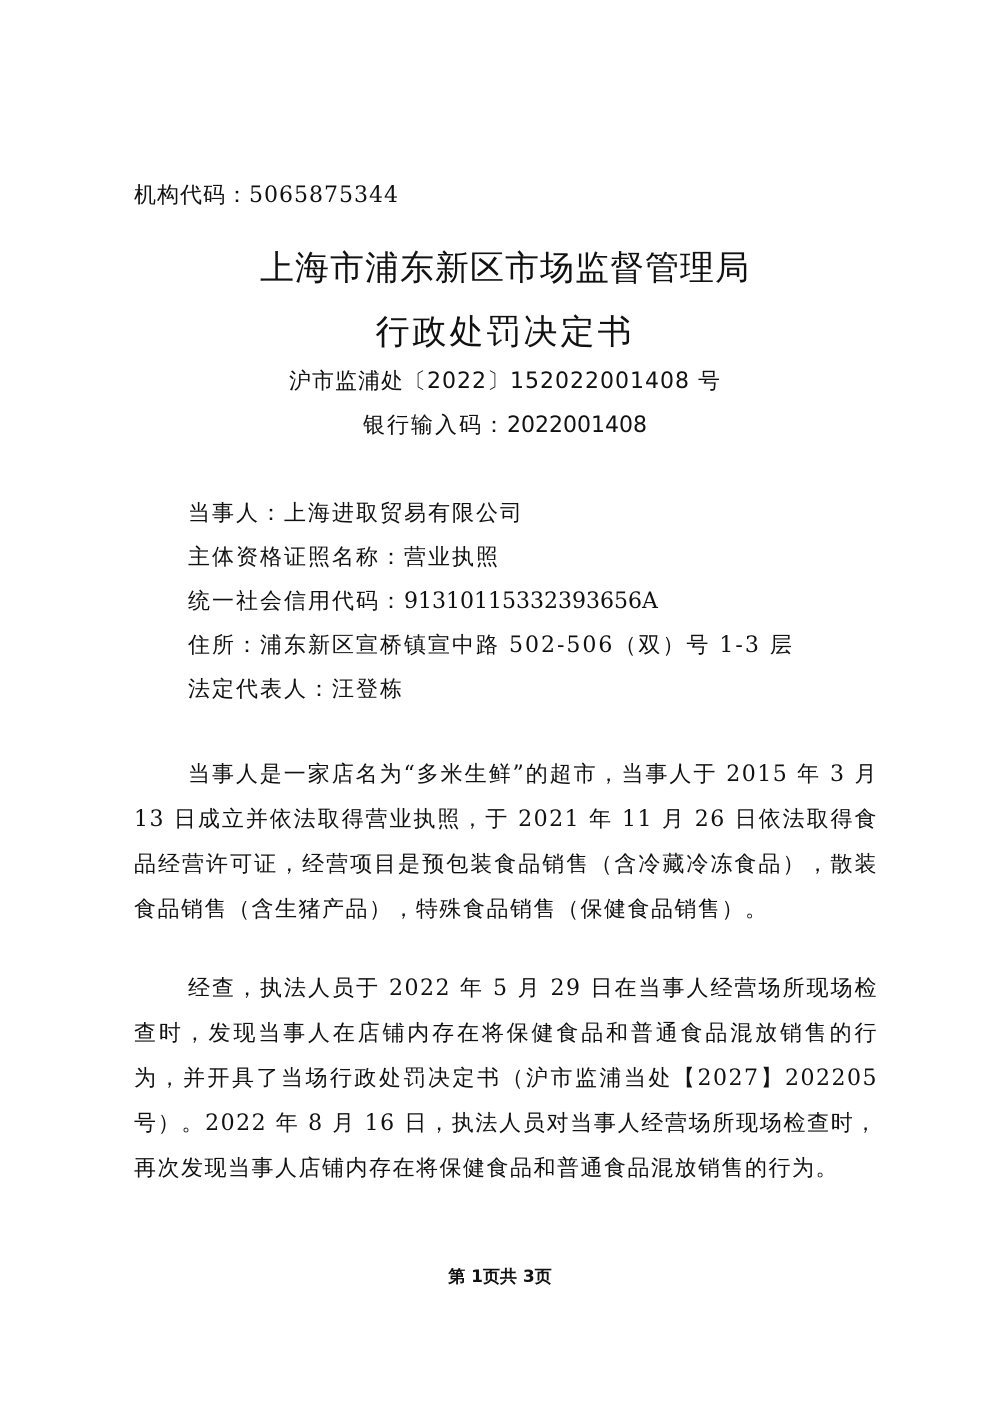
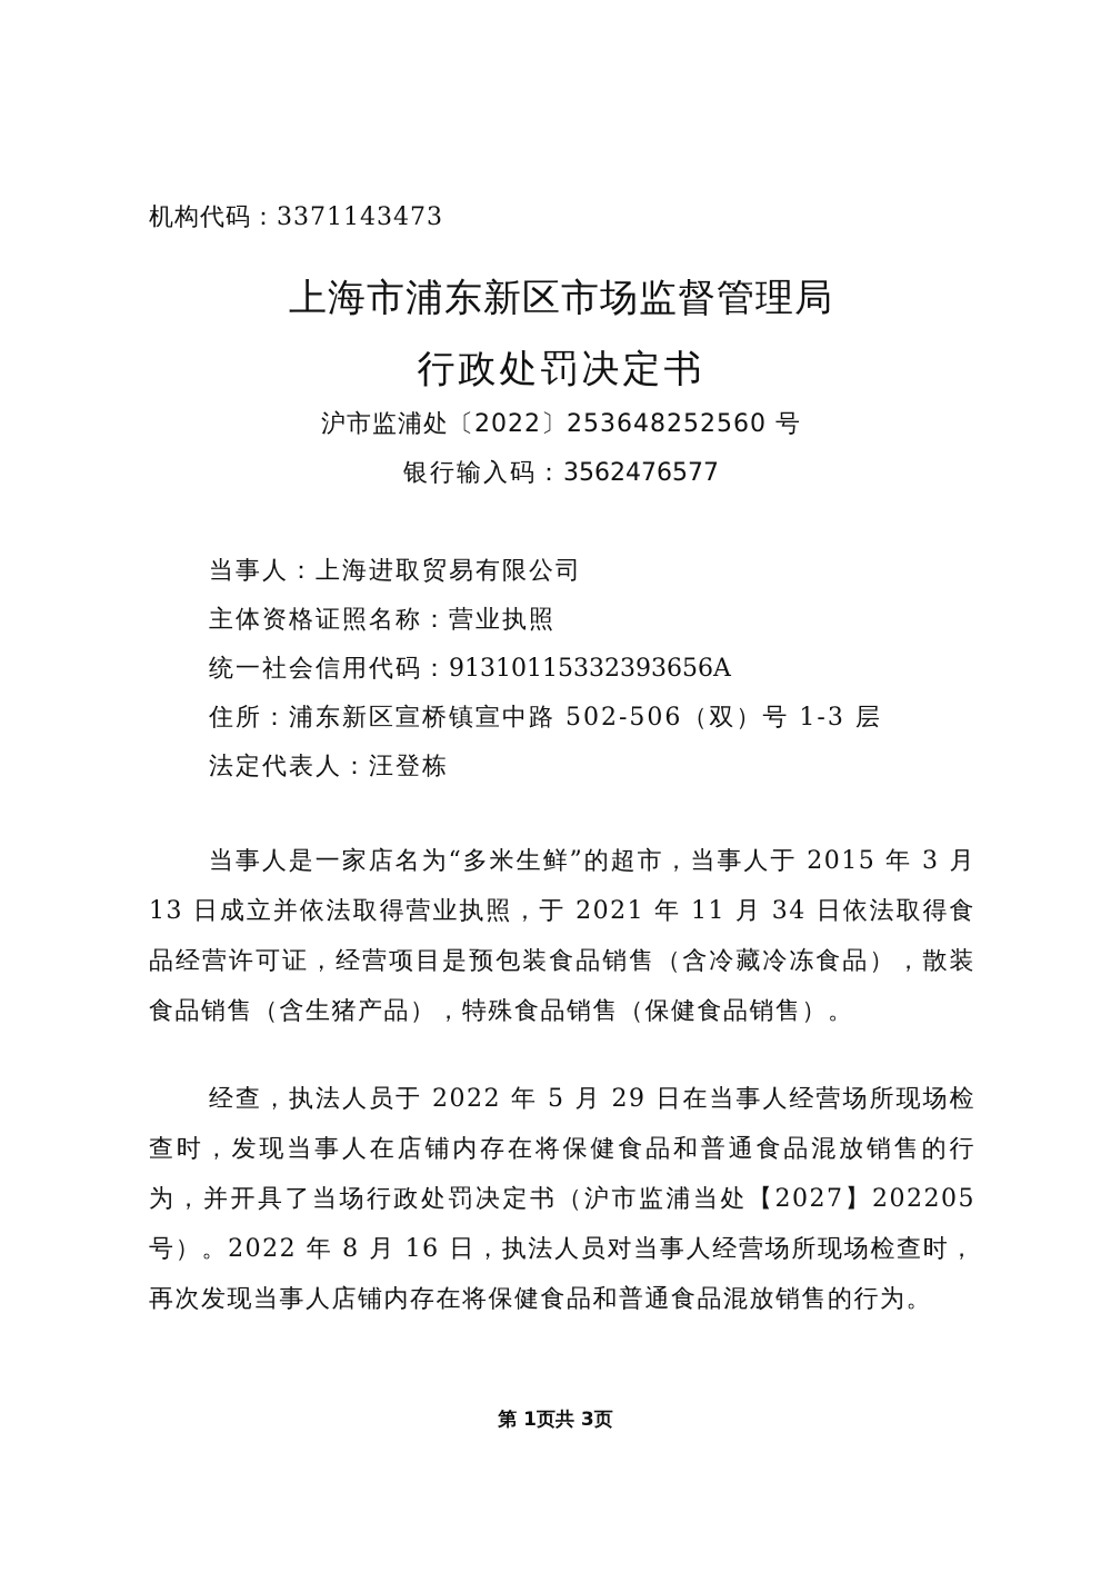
- 机构代码：5065875344
+ 机构代码：3371143473
  上海市浦东新区市场监督管理局
  行政处罚决定书
- 沪市监浦处〔2022〕152022001408 号
+ 沪市监浦处〔2022〕253648252560 号
- 银行输入码：2022001408
+ 银行输入码：3562476577
  当事人：上海进取贸易有限公司
  主体资格证照名称：营业执照
  统一社会信用代码：91310115332393656A
  住所：浦东新区宣桥镇宣中路 502-506（双）号 1-3 层
  法定代表人：汪登栋
- 当事人是一家店名为“多米生鲜”的超市，当事人于 2015 年 3 月 13 日成立并依法取得营业执照，于 2021 年 11 月 26 日依法取得食品经营许可证，经营项目是预包装食品销售（含冷藏冷冻食品），散装食品销售（含生猪产品），特殊食品销售（保健食品销售）。
+ 当事人是一家店名为“多米生鲜”的超市，当事人于 2015 年 3 月 13 日成立并依法取得营业执照，于 2021 年 11 月 34 日依法取得食品经营许可证，经营项目是预包装食品销售（含冷藏冷冻食品），散装食品销售（含生猪产品），特殊食品销售（保健食品销售）。
  经查，执法人员于 2022 年 5 月 29 日在当事人经营场所现场检查时，发现当事人在店铺内存在将保健食品和普通食品混放销售的行为，并开具了当场行政处罚决定书（沪市监浦当处【2027】202205 号）。2022 年 8 月 16 日，执法人员对当事人经营场所现场检查时，再次发现当事人店铺内存在将保健食品和普通食品混放销售的行为。
  第 1页共 3页
